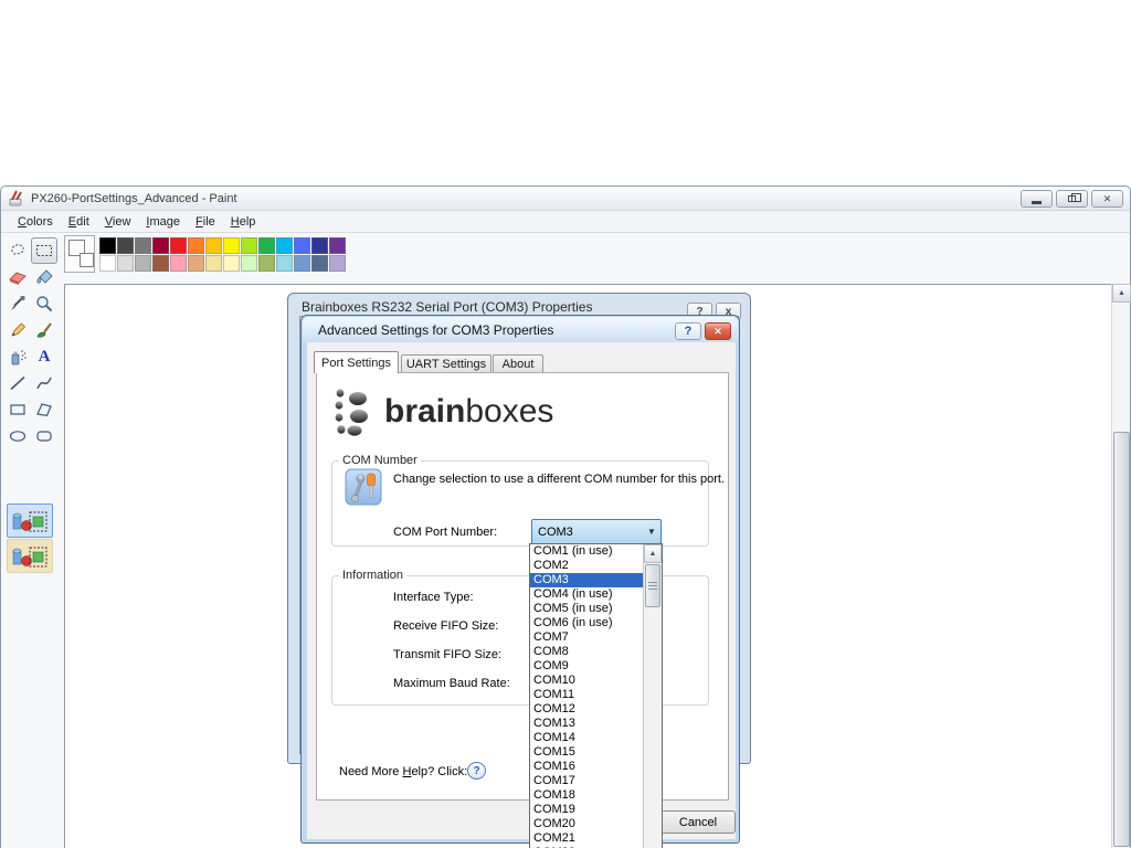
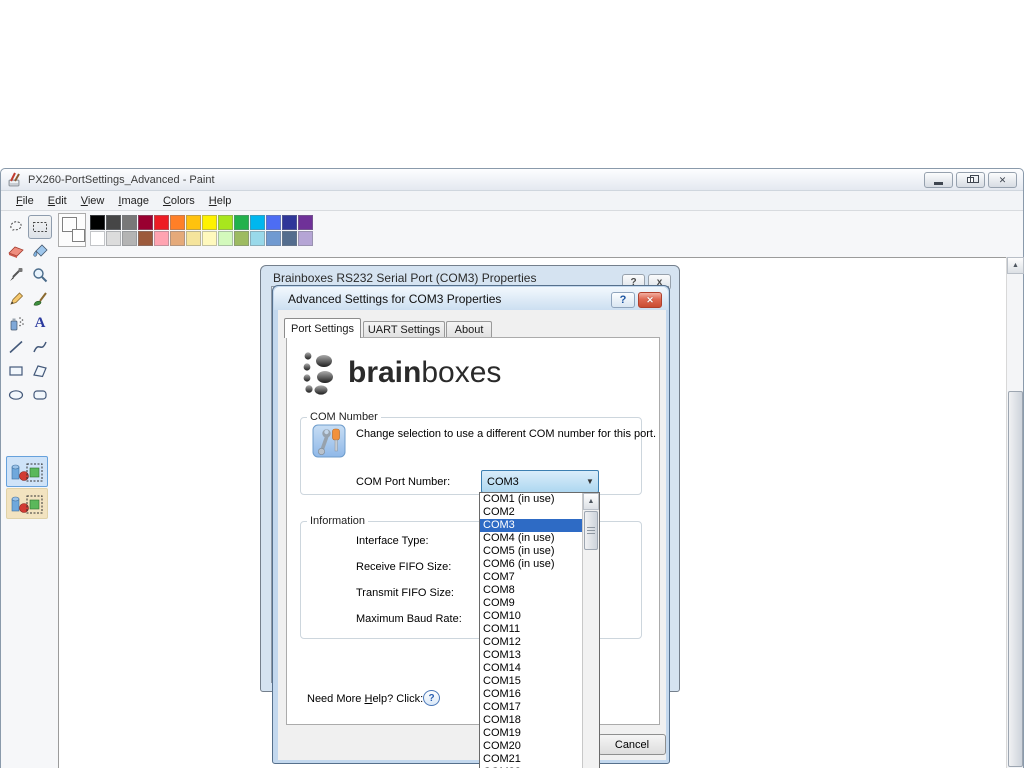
  PX260-PortSettings_Advanced - Paint
  ✕
- Colors
+ File
  Edit
  View
  Image
- File
+ Colors
  Help
  A
  Brainboxes RS232 Serial Port (COM3) Properties
  ?
  x
  Advanced Settings for COM3 Properties
  ?
  ✕
  Port Settings
  UART Settings
  About
  brainboxes
  COM Number
  Change selection to use a different COM number for this port.
  COM Port Number:
  COM3
  ▼
  Information
  Interface Type:
  Receive FIFO Size:
  Transmit FIFO Size:
  Maximum Baud Rate:
  Need More Help? Click:
  ?
  Cancel
  COM1 (in use)
  COM2
  COM3
  COM4 (in use)
  COM5 (in use)
  COM6 (in use)
  COM7
  COM8
  COM9
  COM10
  COM11
  COM12
  COM13
  COM14
  COM15
  COM16
  COM17
  COM18
  COM19
  COM20
  COM21
